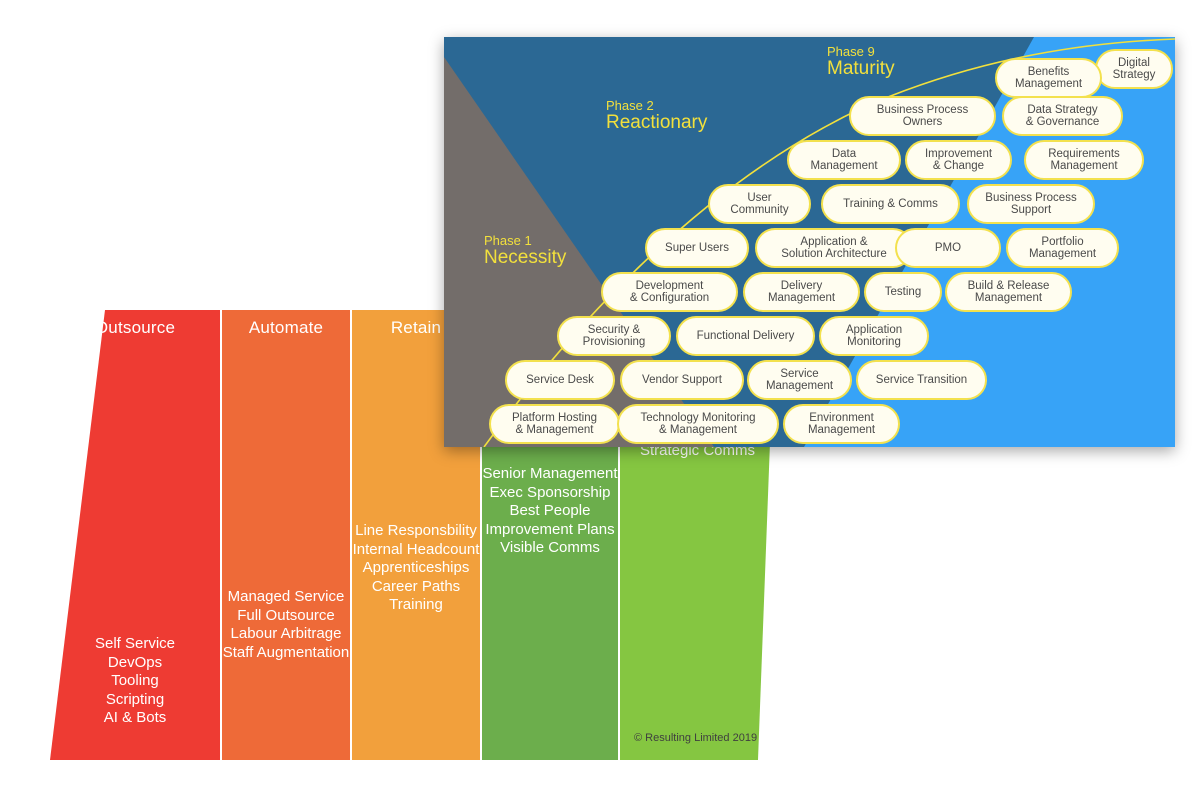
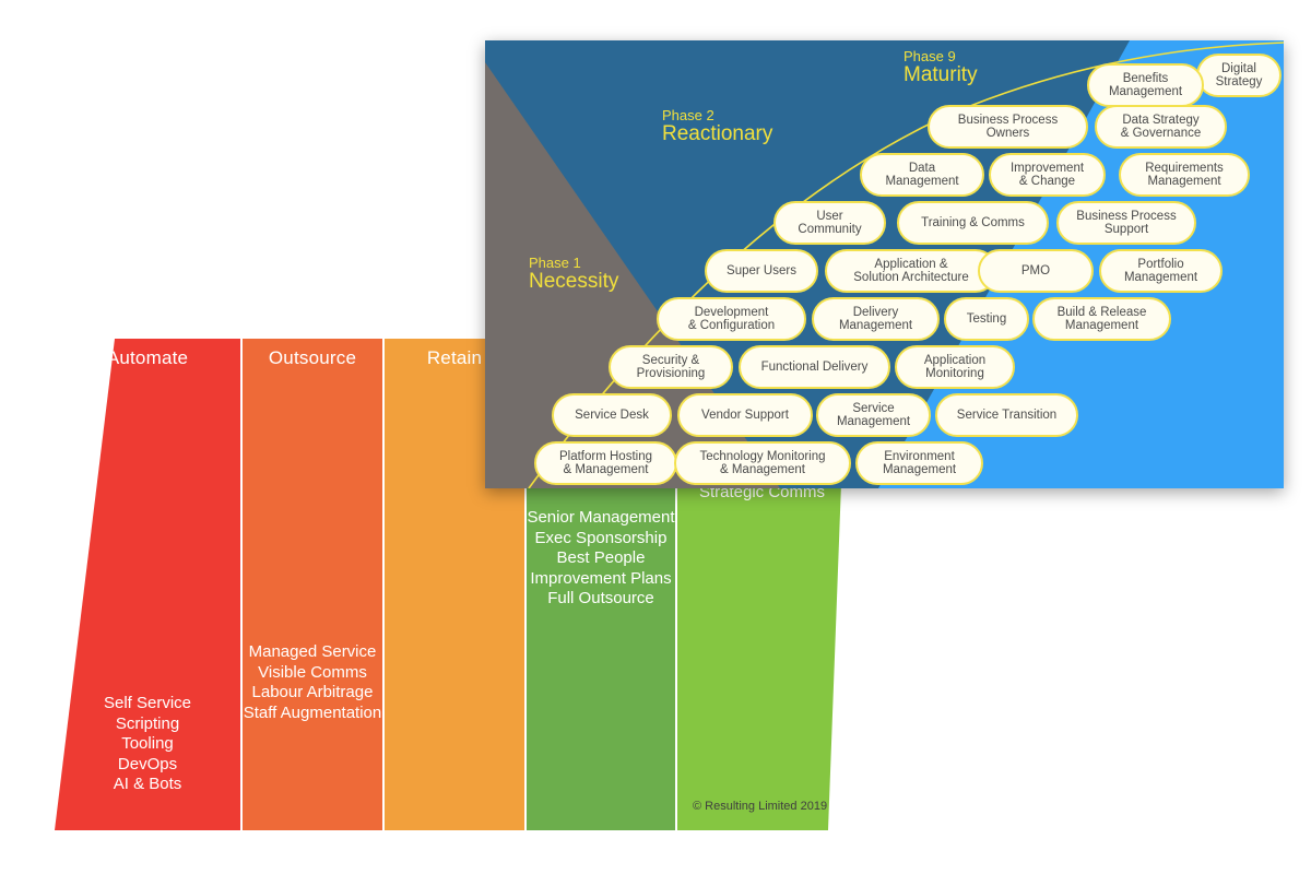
- Outsource
+ Automate
  Self Service
- DevOps
+ Scripting
  Tooling
- Scripting
+ DevOps
  AI & Bots
- Automate
+ Outsource
  Managed Service
- Full Outsource
+ Visible Comms
  Labour Arbitrage
  Staff Augmentation
  Retain
- Line Responsbility
- Internal Headcount
- Apprenticeships
- Career Paths
- Training
  Senior Management
  Exec Sponsorship
  Best People
  Improvement Plans
- Visible Comms
+ Full Outsource
  Strategic Comms
  © Resulting Limited 2019
  Phase 1
  Necessity
  Phase 2
  Reactionary
  Phase 9
  Maturity
  Digital
  Strategy
  Benefits
  Management
  Business Process
  Owners
  Data Strategy
  & Governance
  Data
  Management
  Improvement
  & Change
  Requirements
  Management
  User
  Community
  Training & Comms
  Business Process
  Support
  Super Users
  Application &
  Solution Architecture
  PMO
  Portfolio
  Management
  Development
  & Configuration
  Delivery
  Management
  Testing
  Build & Release
  Management
  Security &
  Provisioning
  Functional Delivery
  Application
  Monitoring
  Service Desk
  Vendor Support
  Service
  Management
  Service Transition
  Platform Hosting
  & Management
  Technology Monitoring
  & Management
  Environment
  Management
